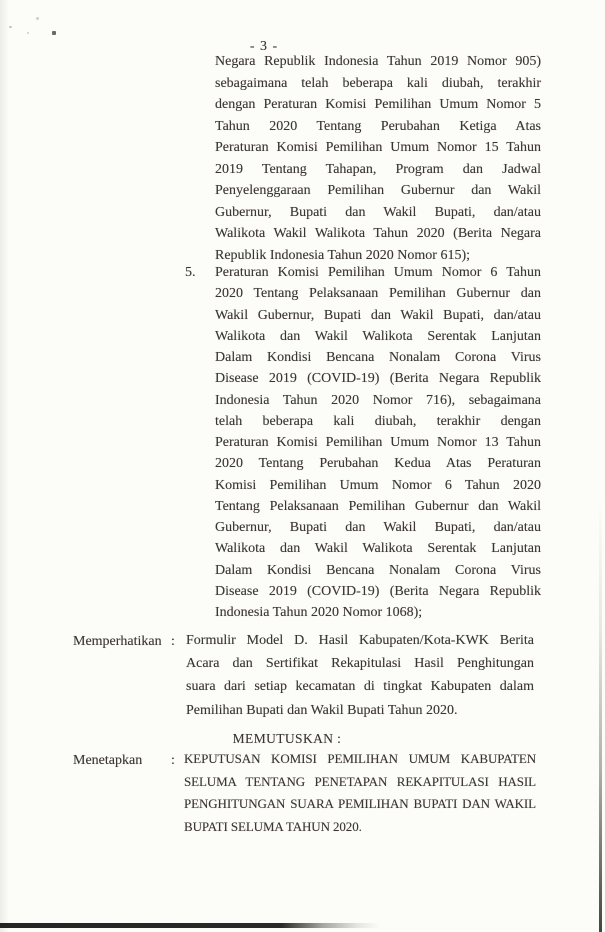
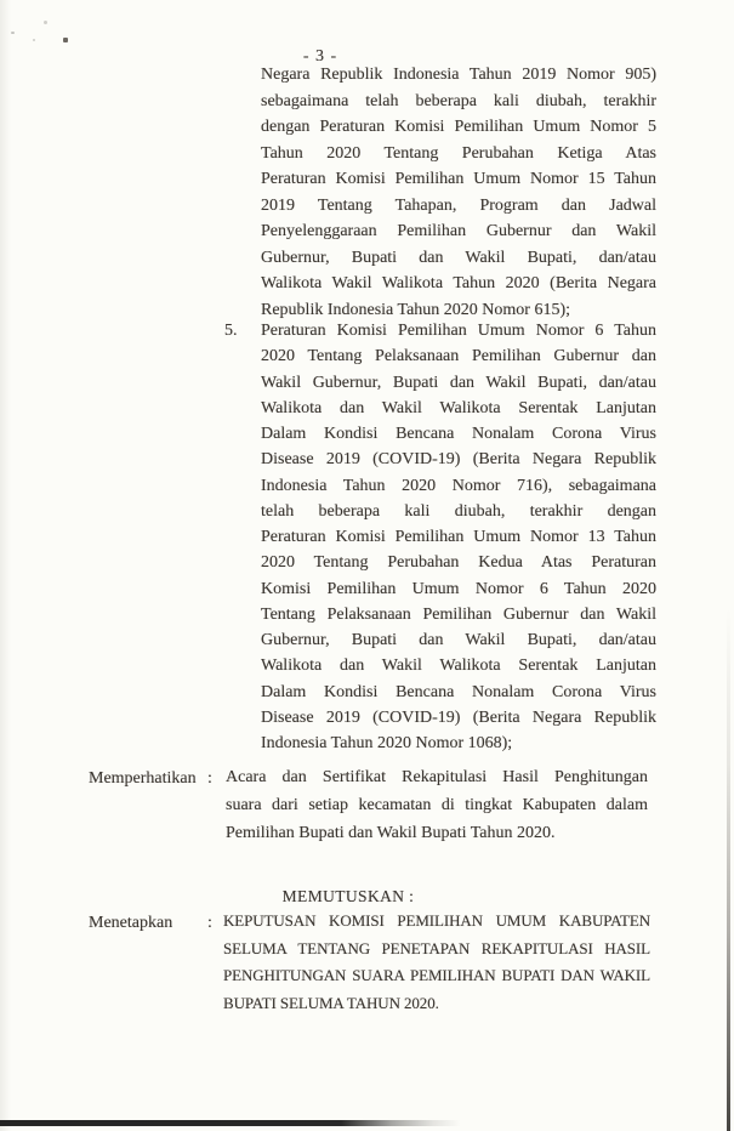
  - 3 -
  Negara Republik Indonesia Tahun 2019 Nomor 905)
  sebagaimana telah beberapa kali diubah, terakhir
  dengan Peraturan Komisi Pemilihan Umum Nomor 5
  Tahun 2020 Tentang Perubahan Ketiga Atas
  Peraturan Komisi Pemilihan Umum Nomor 15 Tahun
  2019 Tentang Tahapan, Program dan Jadwal
  Penyelenggaraan Pemilihan Gubernur dan Wakil
  Gubernur, Bupati dan Wakil Bupati, dan/atau
  Walikota Wakil Walikota Tahun 2020 (Berita Negara
  Republik Indonesia Tahun 2020 Nomor 615);
  5.
  Peraturan Komisi Pemilihan Umum Nomor 6 Tahun
  2020 Tentang Pelaksanaan Pemilihan Gubernur dan
  Wakil Gubernur, Bupati dan Wakil Bupati, dan/atau
  Walikota dan Wakil Walikota Serentak Lanjutan
  Dalam Kondisi Bencana Nonalam Corona Virus
  Disease 2019 (COVID-19) (Berita Negara Republik
  Indonesia Tahun 2020 Nomor 716), sebagaimana
  telah beberapa kali diubah, terakhir dengan
  Peraturan Komisi Pemilihan Umum Nomor 13 Tahun
  2020 Tentang Perubahan Kedua Atas Peraturan
  Komisi Pemilihan Umum Nomor 6 Tahun 2020
  Tentang Pelaksanaan Pemilihan Gubernur dan Wakil
  Gubernur, Bupati dan Wakil Bupati, dan/atau
  Walikota dan Wakil Walikota Serentak Lanjutan
  Dalam Kondisi Bencana Nonalam Corona Virus
  Disease 2019 (COVID-19) (Berita Negara Republik
  Indonesia Tahun 2020 Nomor 1068);
  Memperhatikan
  :
- Formulir Model D. Hasil Kabupaten/Kota-KWK Berita
  Acara dan Sertifikat Rekapitulasi Hasil Penghitungan
  suara dari setiap kecamatan di tingkat Kabupaten dalam
  Pemilihan Bupati dan Wakil Bupati Tahun 2020.
  MEMUTUSKAN :
  Menetapkan
  :
  KEPUTUSAN KOMISI PEMILIHAN UMUM KABUPATEN
  SELUMA TENTANG PENETAPAN REKAPITULASI HASIL
  PENGHITUNGAN SUARA PEMILIHAN BUPATI DAN WAKIL
  BUPATI SELUMA TAHUN 2020.
